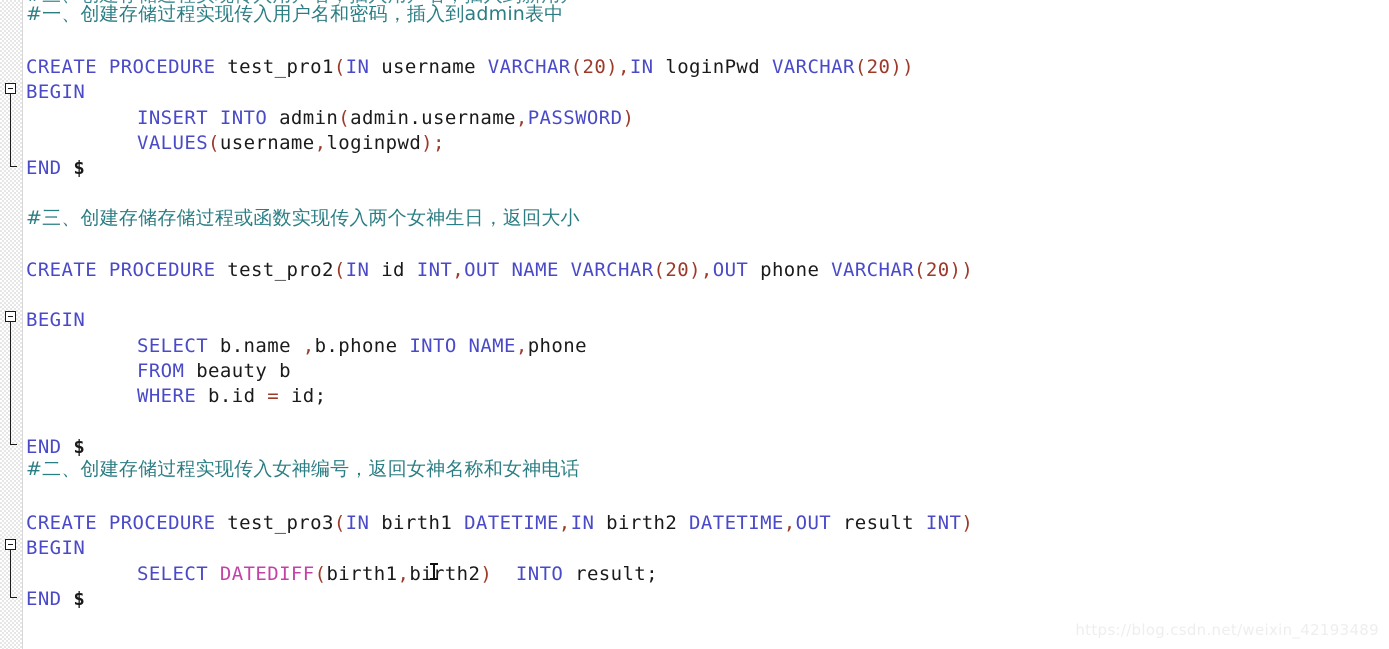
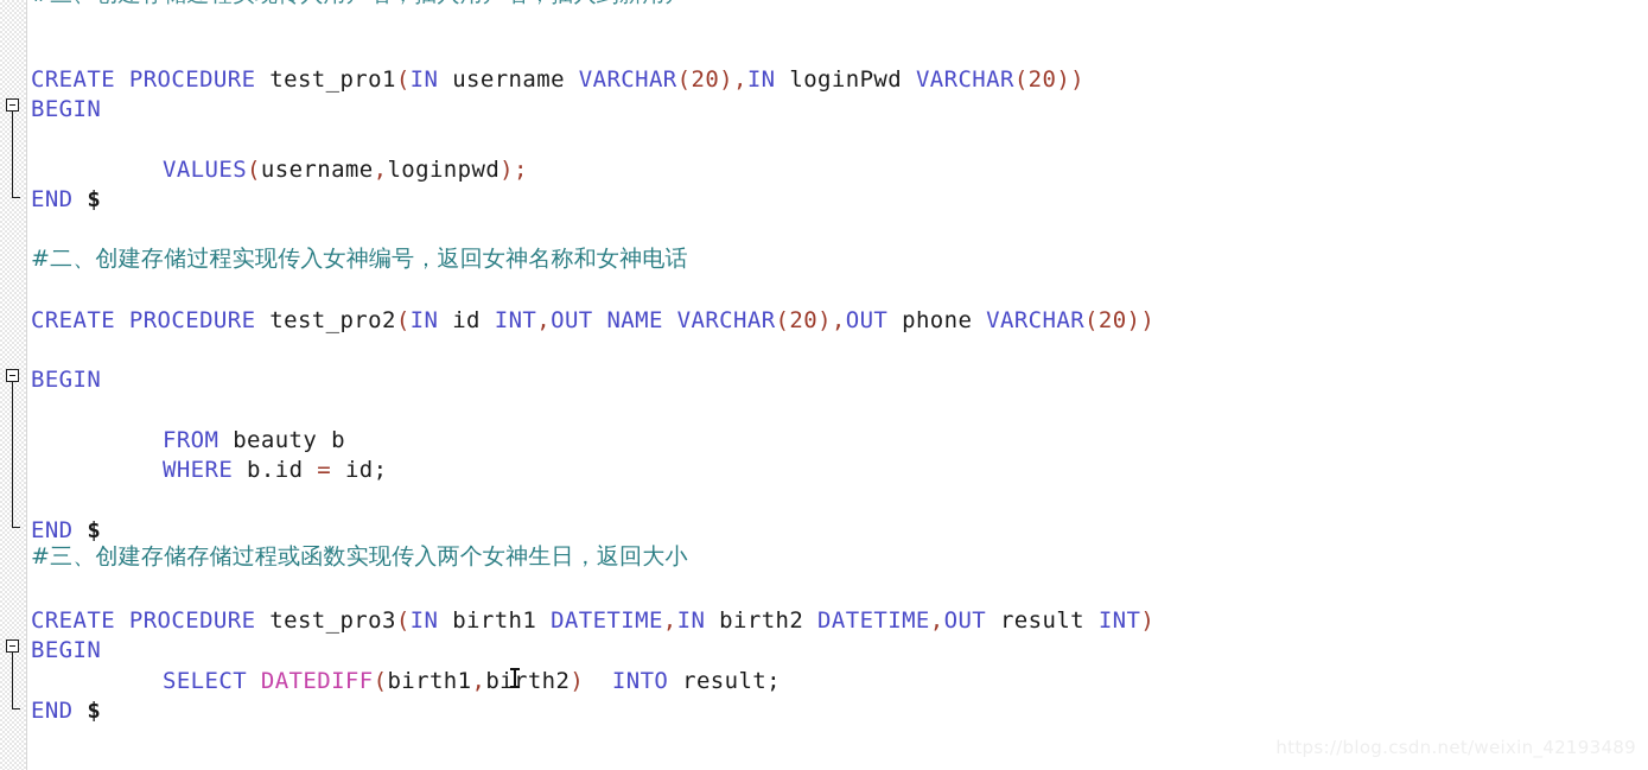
- #一、创建存储过程实现传入用户名和密码，插入到admin表中
  CREATE PROCEDURE test_pro1(IN username VARCHAR(20),IN loginPwd VARCHAR(20))
  BEGIN
- INSERT INTO admin(admin.username,PASSWORD)
  VALUES(username,loginpwd);
  END $
- #三、创建存储存储过程或函数实现传入两个女神生日，返回大小
+ #二、创建存储过程实现传入女神编号，返回女神名称和女神电话
  CREATE PROCEDURE test_pro2(IN id INT,OUT NAME VARCHAR(20),OUT phone VARCHAR(20))
  BEGIN
- SELECT b.name ,b.phone INTO NAME,phone
  FROM beauty b
  WHERE b.id = id;
  END $
- #二、创建存储过程实现传入女神编号，返回女神名称和女神电话
+ #三、创建存储存储过程或函数实现传入两个女神生日，返回大小
  CREATE PROCEDURE test_pro3(IN birth1 DATETIME,IN birth2 DATETIME,OUT result INT)
  BEGIN
  SELECT DATEDIFF(birth1,birth2) INTO result;
  END $
